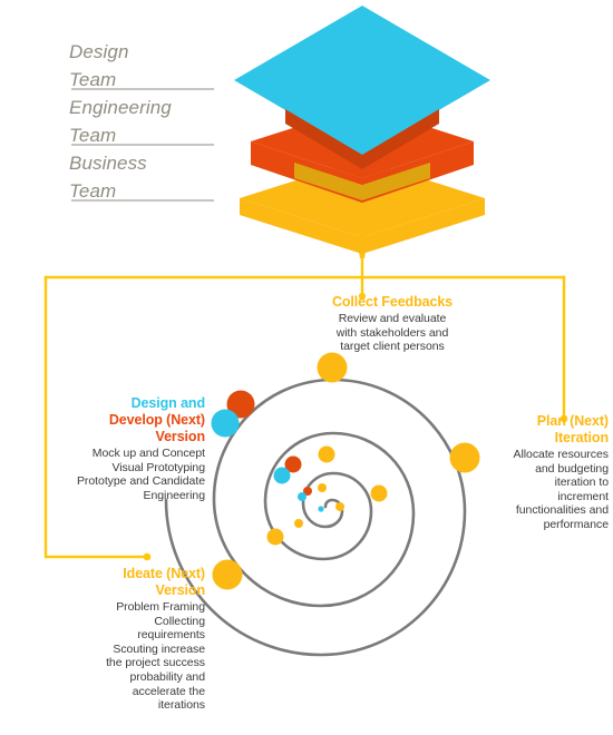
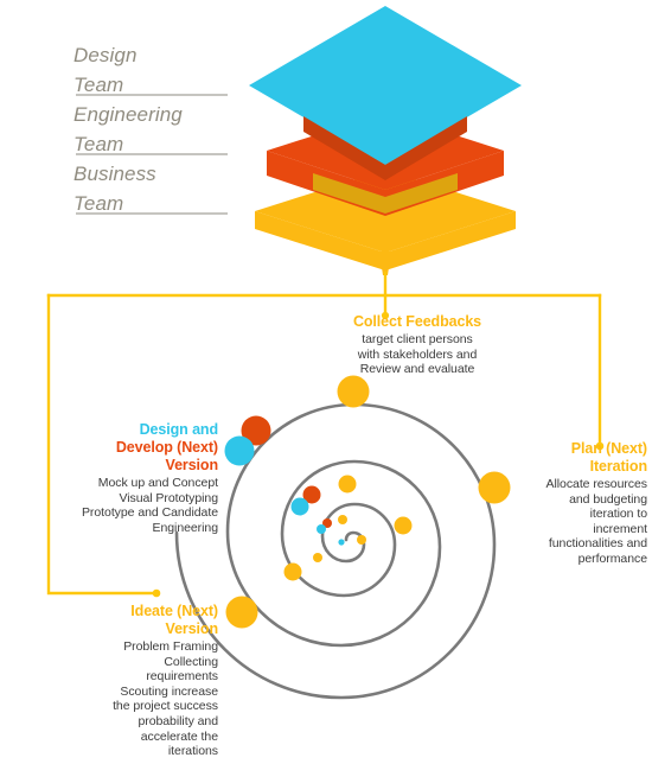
  Design
  Team
  Engineering
  Team
  Business
  Team
  Collect Feedbacks
- Review and evaluate
+ target client persons
  with stakeholders and
- target client persons
+ Review and evaluate
  Plan (Next)
  Iteration
  Allocate resources
  and budgeting
  iteration to
  increment
  functionalities and
  performance
  Design and
  Develop (Next)
  Version
  Mock up and Concept
  Visual Prototyping
  Prototype and Candidate
  Engineering
  Ideate (Next)
  Version
  Problem Framing
  Collecting
  requirements
  Scouting increase
  the project success
  probability and
  accelerate the
  iterations
